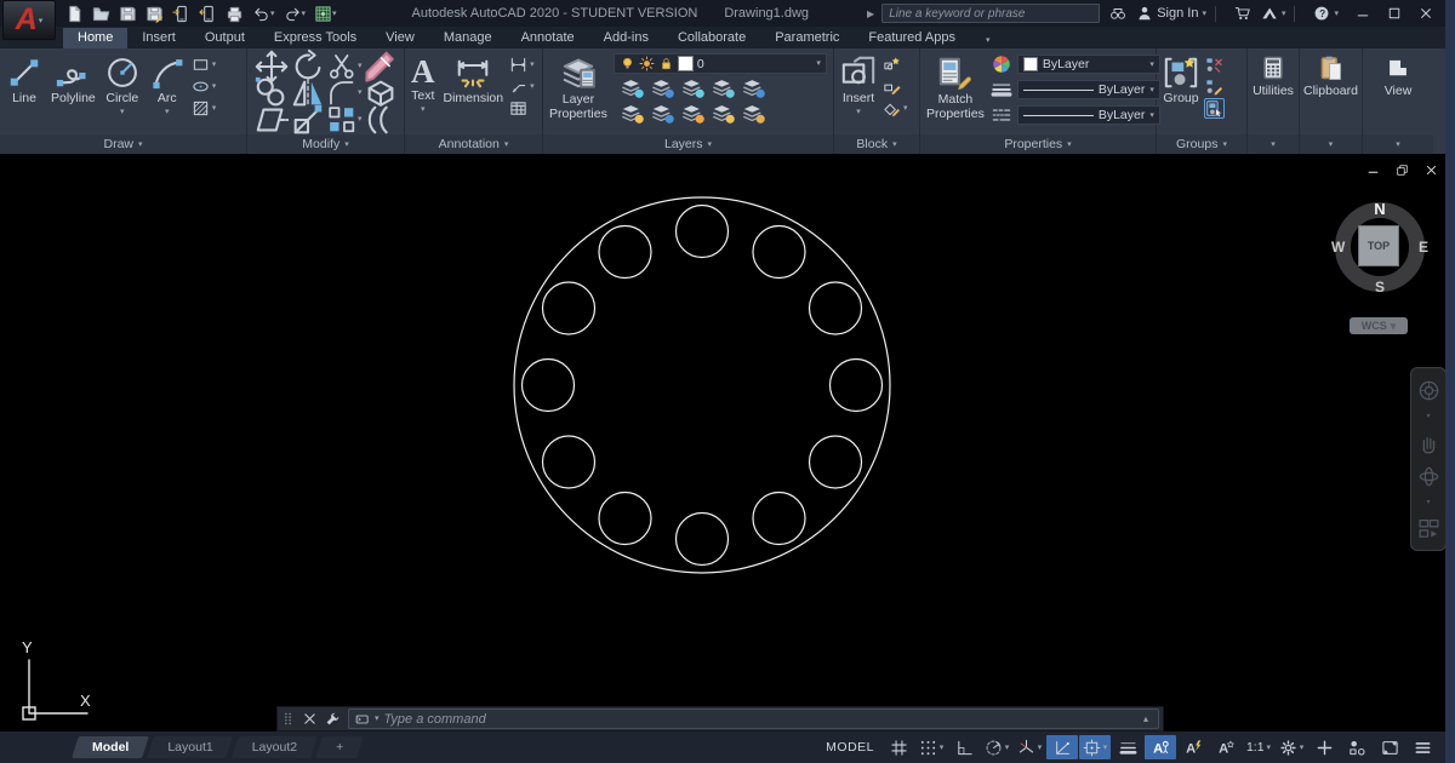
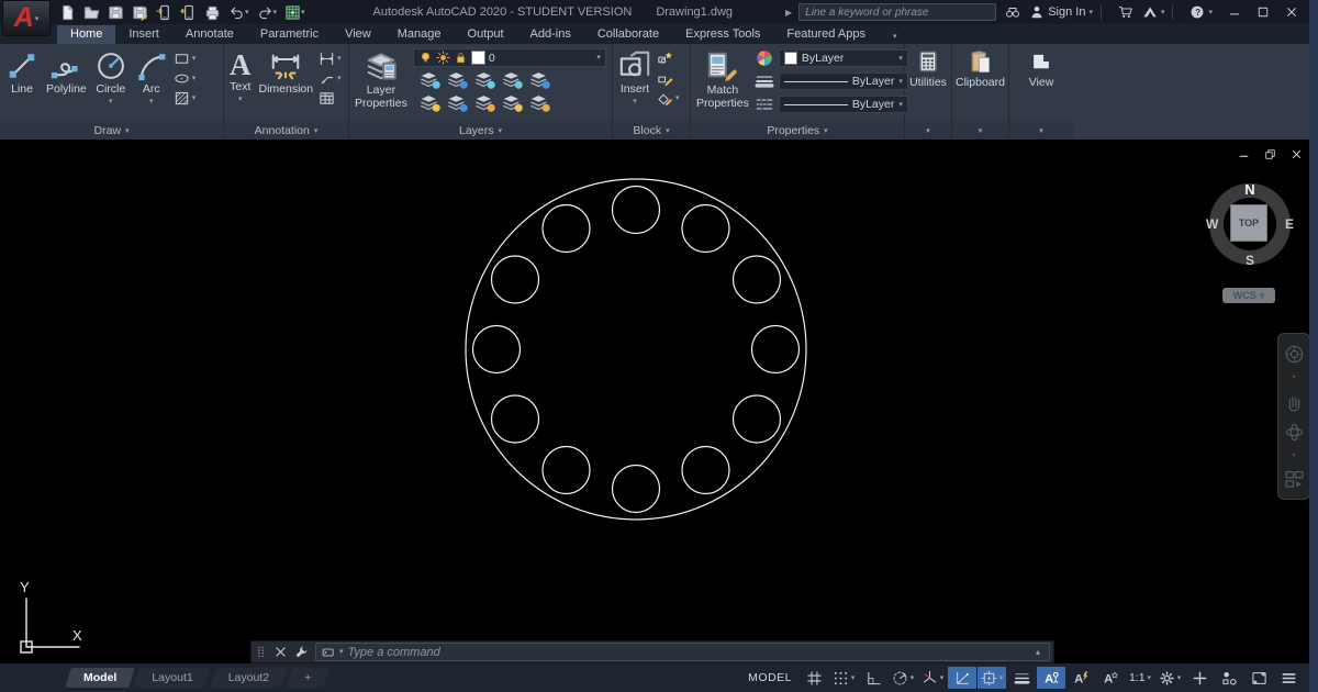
  A
  Autodesk AutoCAD 2020 - STUDENT VERSION
  Drawing1.dwg
  ▶
  Line a keyword or phrase
  Sign In
  ?
  Home
  Insert
- Output
+ Annotate
- Express Tools
+ Parametric
  View
  Manage
- Annotate
+ Output
  Add-ins
  Collaborate
- Parametric
+ Express Tools
  Featured Apps
  Line
  Polyline
  Circle
  Arc
  Draw
- Modify
  A
  Text
  Dimension
  Annotation
  Layer
  Properties
  0
  Layers
  Insert
  Block
  Match
  Properties
  ByLayer
  ByLayer
  ByLayer
  Properties
- Group
- Groups
  Utilities
  Clipboard
  View
  N
  S
  W
  E
  TOP
  WCS
  ▾
  Y
  X
  Type a command
  ▴
  Model
  Layout1
  Layout2
  +
  MODEL
  A
  A
  A
  1:1
